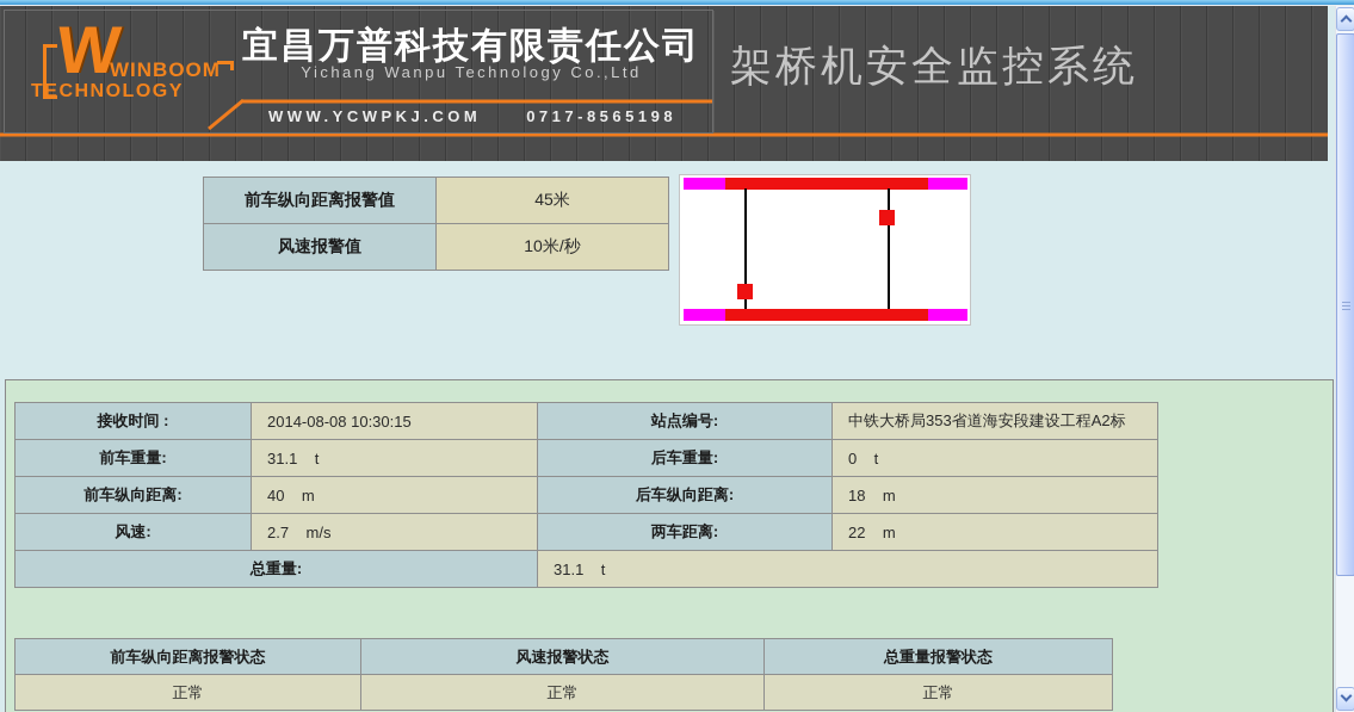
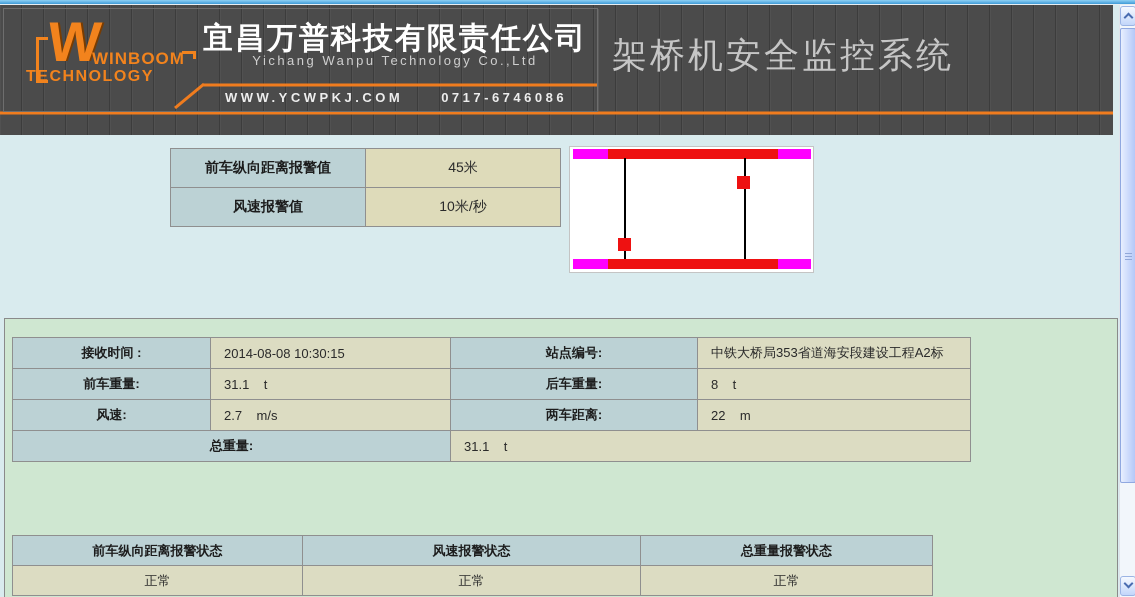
  WINBOOM
  TECHNOLOGY
  宜昌万普科技有限责任公司
  Yichang Wanpu Technology Co.,Ltd
  WWW.YCWPKJ.COM
- 0717-8565198
+ 0717-6746086
  架桥机安全监控系统
  前车纵向距离报警值	45米
  风速报警值	10米/秒
  接收时间 :	2014-08-08 10:30:15	站点编号:	中铁大桥局353省道海安段建设工程A2标
- 前车重量:	31.1 t	后车重量:	0 t
+ 前车重量:	31.1 t	后车重量:	8 t
- 前车纵向距离:	40 m	后车纵向距离:	18 m
  风速:	2.7 m/s	两车距离:	22 m
  总重量:	31.1 t
  前车纵向距离报警状态	风速报警状态	总重量报警状态
  正常	正常	正常
